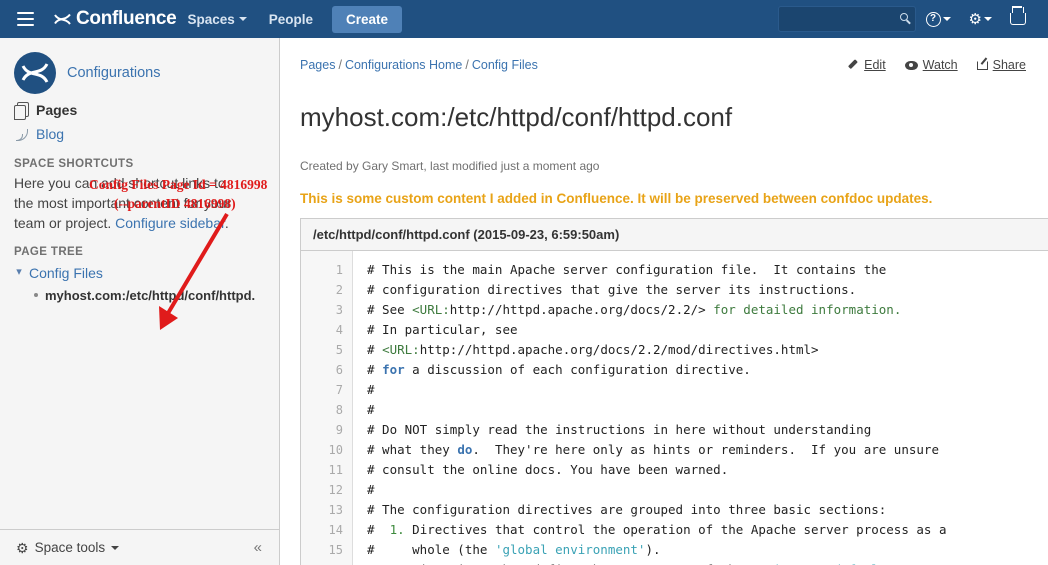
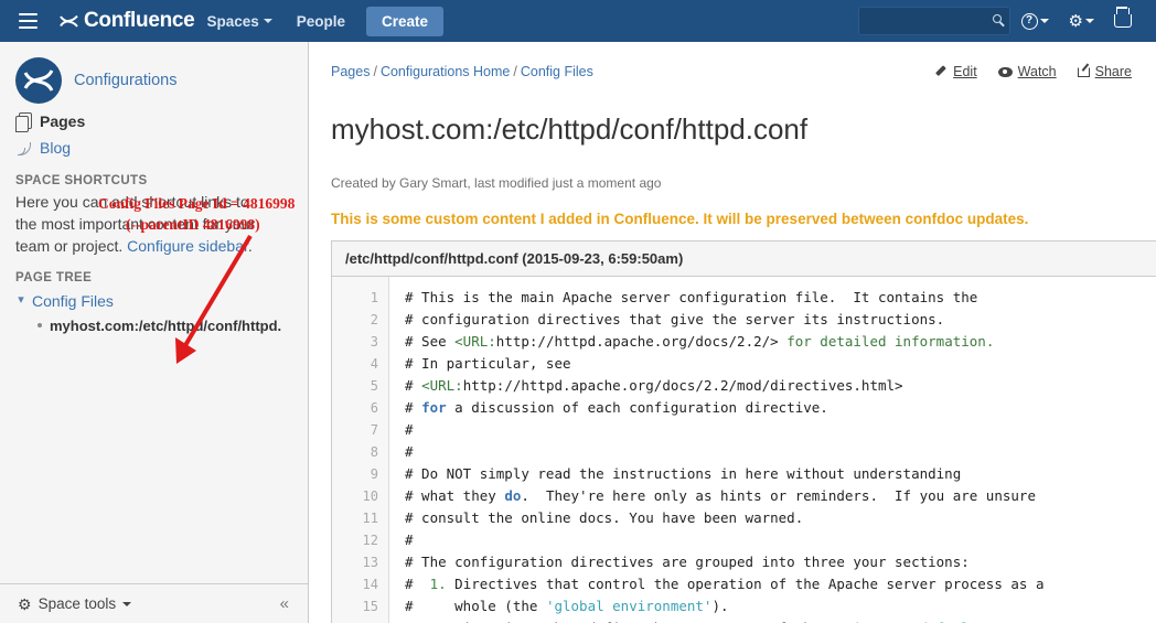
  Confluence
  Spaces
  People
  Create
  ?
  ⚙
  Configurations
  Pages
  Blog
  SPACE SHORTCUTS
  Here you can add shortcut links to the most important content for your team or project. Configure sideba .
  PAGE TREE
  ▾
  Config Files
  myhost.com:/etc/http/conf/httpd.
  Config Files Page Id = 4816998
  (--parentID 4816998)
  ⚙
  Space tools
  «
  Pages / Configurations Home / Config Files
  Edit
  Watch
  Share
  myhost.com:/etc/httpd/conf/httpd.conf
  Created by Gary Smart, last modified just a moment ago
  This is some custom content I added in Confluence. It will be preserved between confdoc updates.
  /etc/httpd/conf/httpd.conf (2015-09-23, 6:59:50am)
  1
  2
  3
  4
  5
  6
  7
  8
  9
  10
  11
  12
  13
  14
  15
  # This is the main Apache server configuration file. It contains the
  # configuration directives that give the server its instructions.
  # See <URL:http://httpd.apache.org/docs/2.2/> for detailed information.
  # In particular, see
  # <URL:http://httpd.apache.org/docs/2.2/mod/directives.html>
  # for a discussion of each configuration directive.
  #
  #
  # Do NOT simply read the instructions in here without understanding
  # what they do. They're here only as hints or reminders. If you are unsure
  # consult the online docs. You have been warned.
  #
- # The configuration directives are grouped into three basic sections:
+ # The configuration directives are grouped into three your sections:
  # 1. Directives that control the operation of the Apache server process as a
  # whole (the 'global environment').
